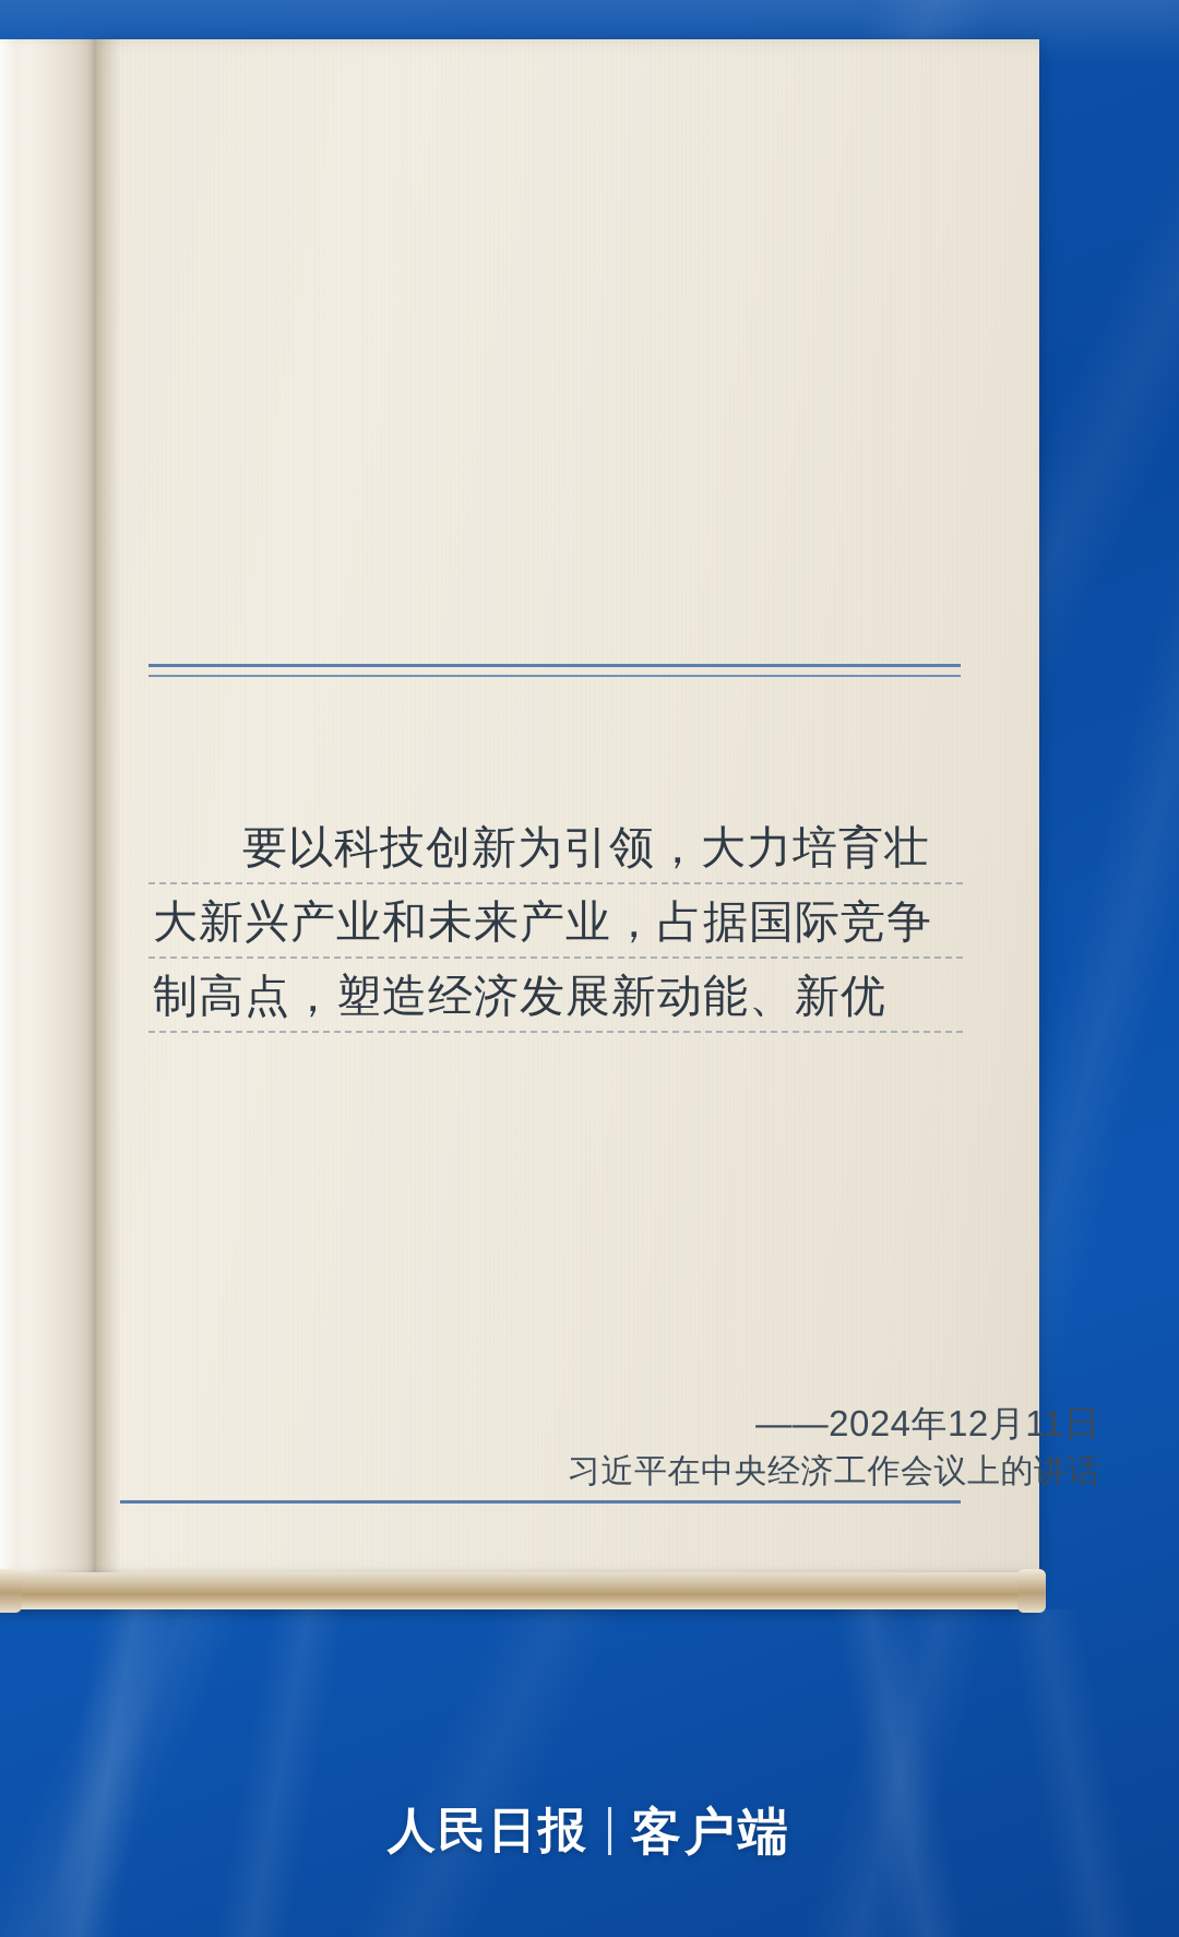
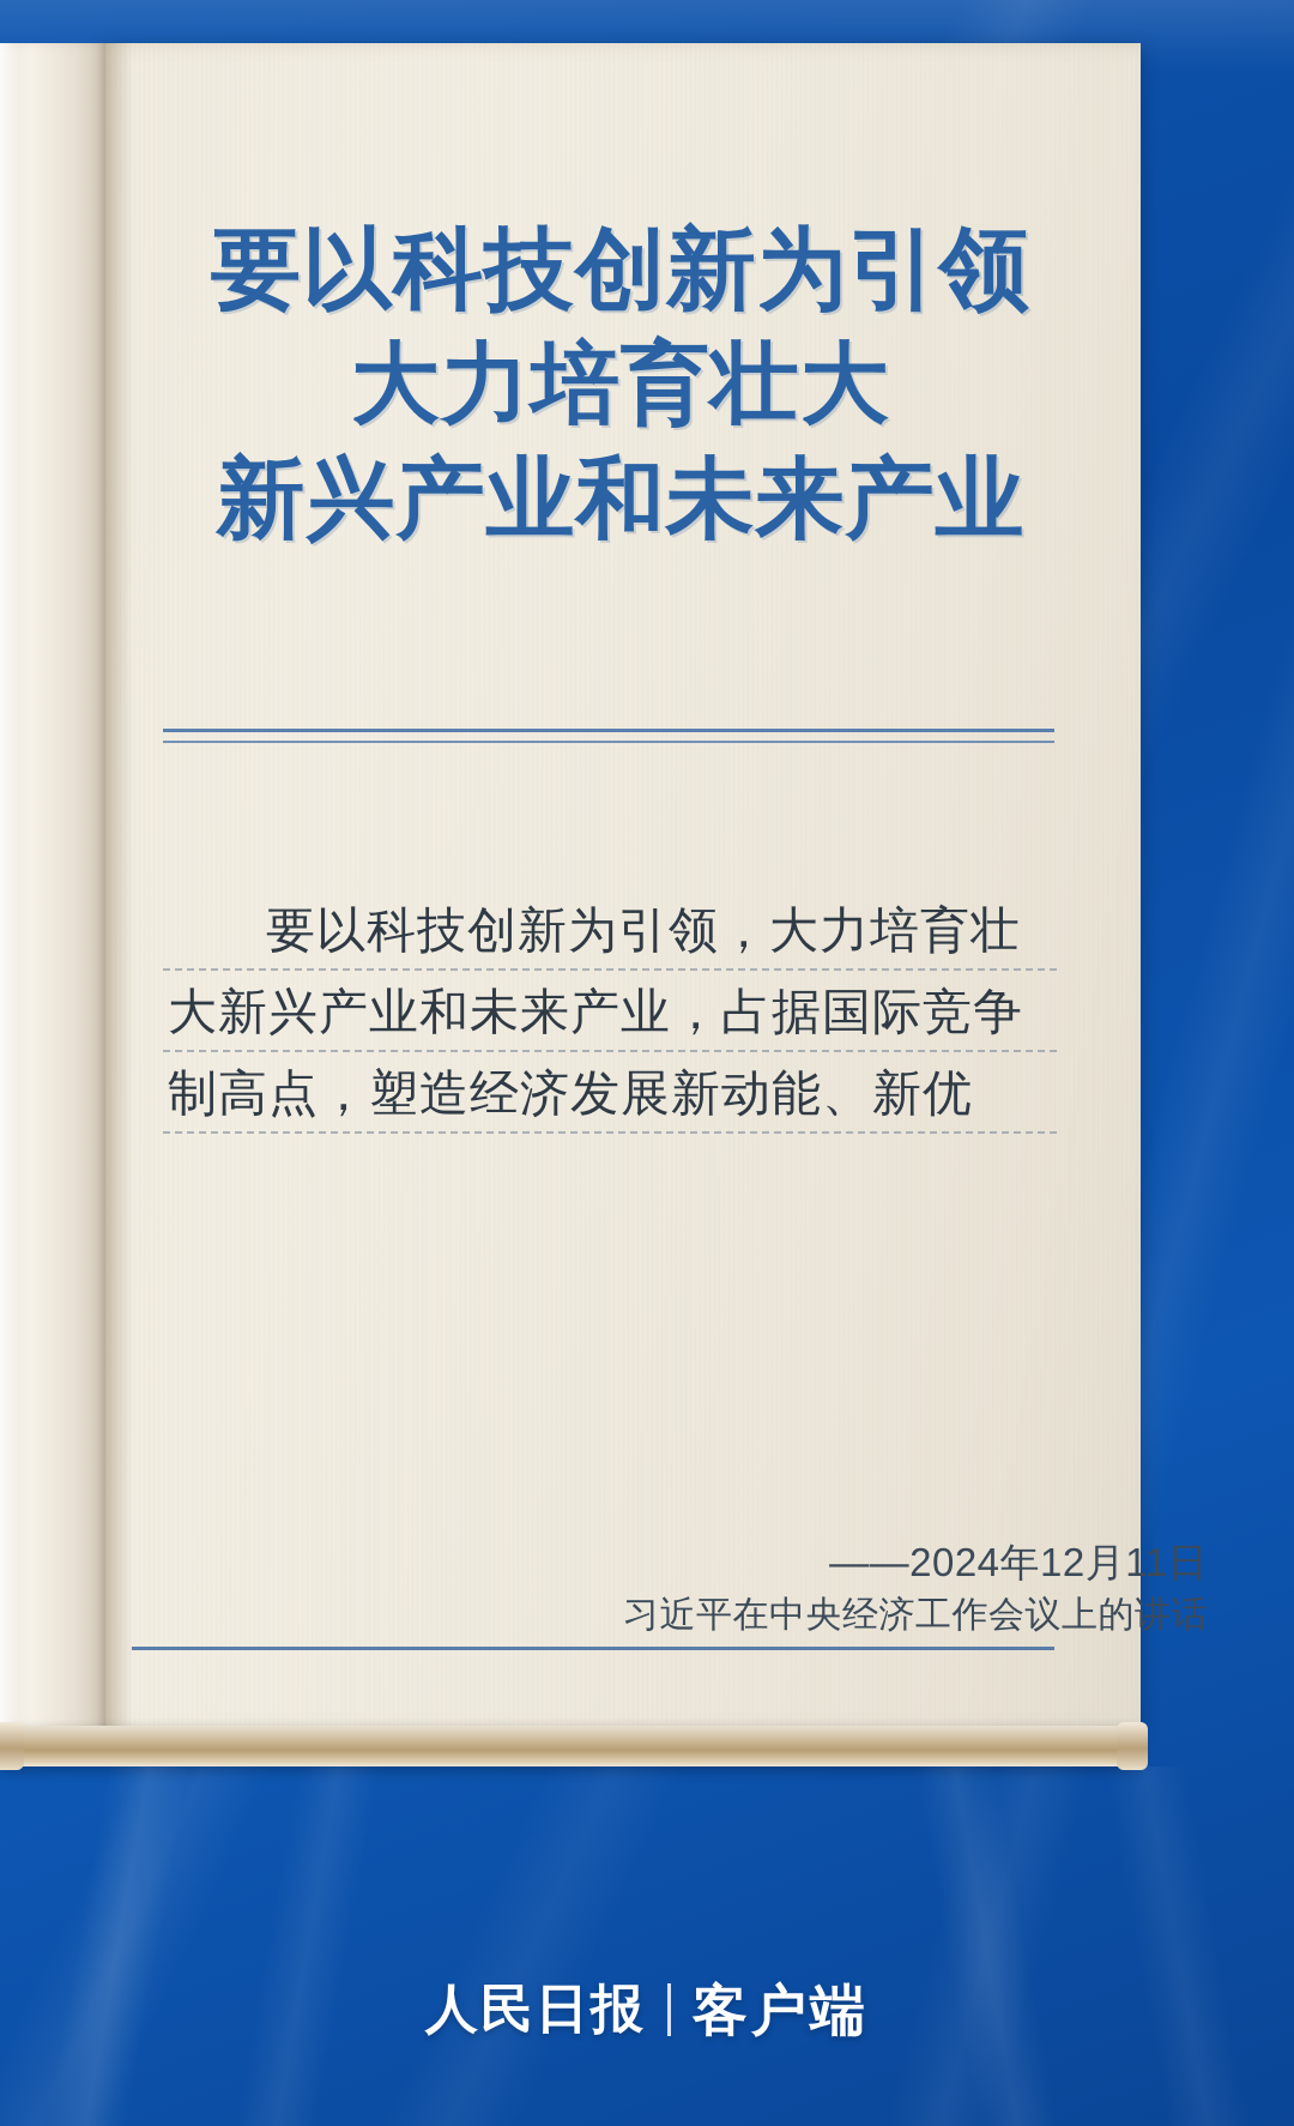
+ 要以科技创新为引领
+ 大力培育壮大
+ 新兴产业和未来产业
  要以科技创新为引领，大力培育壮
  大新兴产业和未来产业，占据国际竞争
  制高点，塑造经济发展新动能、新优
  ——2024年12月11日
  习近平在中央经济工作会议上的讲话
  人民日报
  客户端
